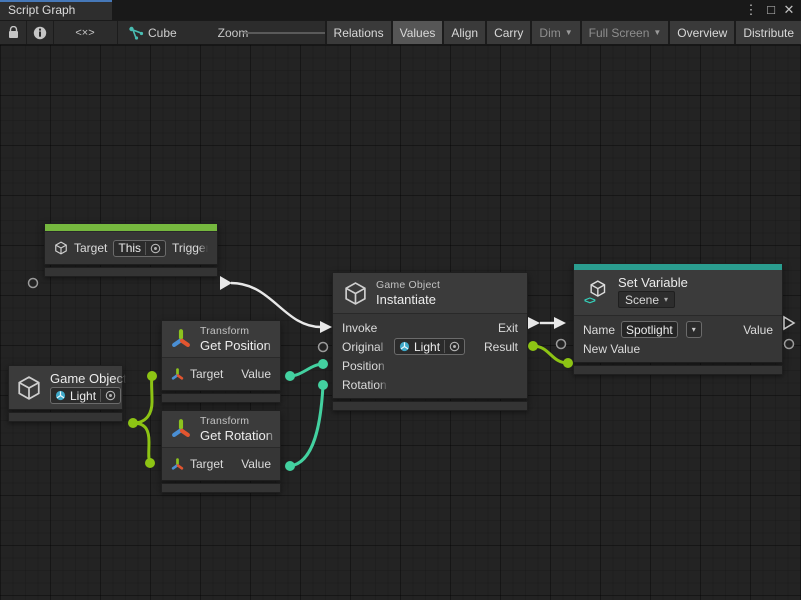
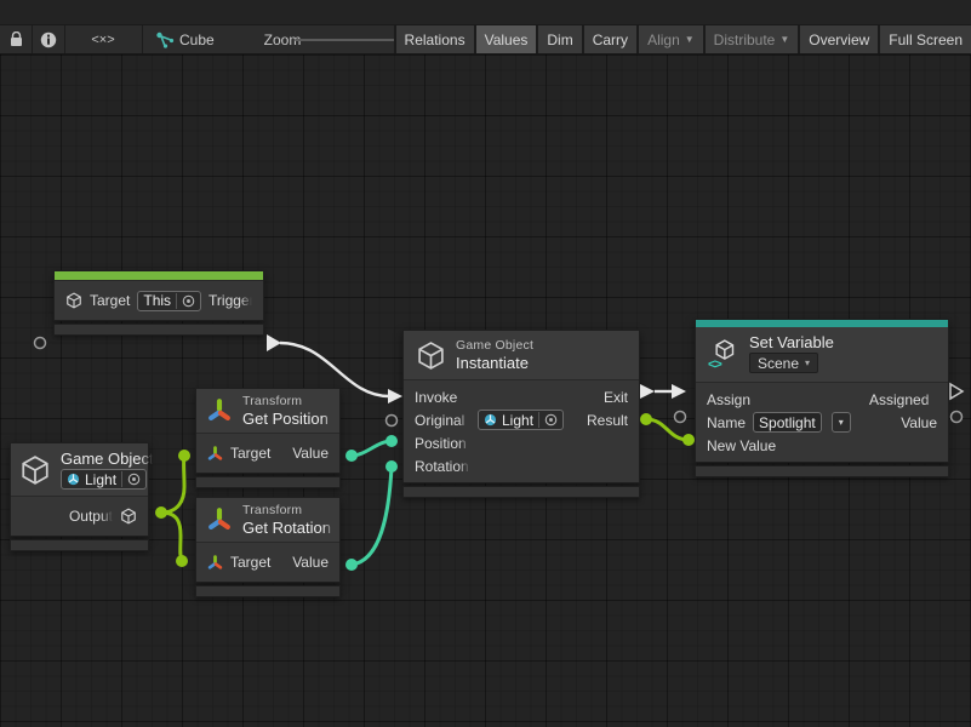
- Script Graph
- ⋮
- □
- ✕
  <×>
  Cube
  Zoo
  Relations
  Values
- Align
+ Dim
  Carry
- Dim
+ Align
  ▼
- Full Screen
+ Distribute
  ▼
  Overview
- Distribute
+ Full Screen
  Target
  This
  Trigger
  Transform
  Get Position
  Target
  Value
  Transform
  Get Rotation
  Target
  Value
  Game Object
  Light
+ Output
  Game Object
  Instantiate
  Invoke
  Exit
  Original
  Light
  Result
  Position
  Rotation
  <>
  Set Variable
  Scene
  ▾
+ Assign
+ Assigned
  Name
  Spotlight
  ▾
  Value
  New Value
